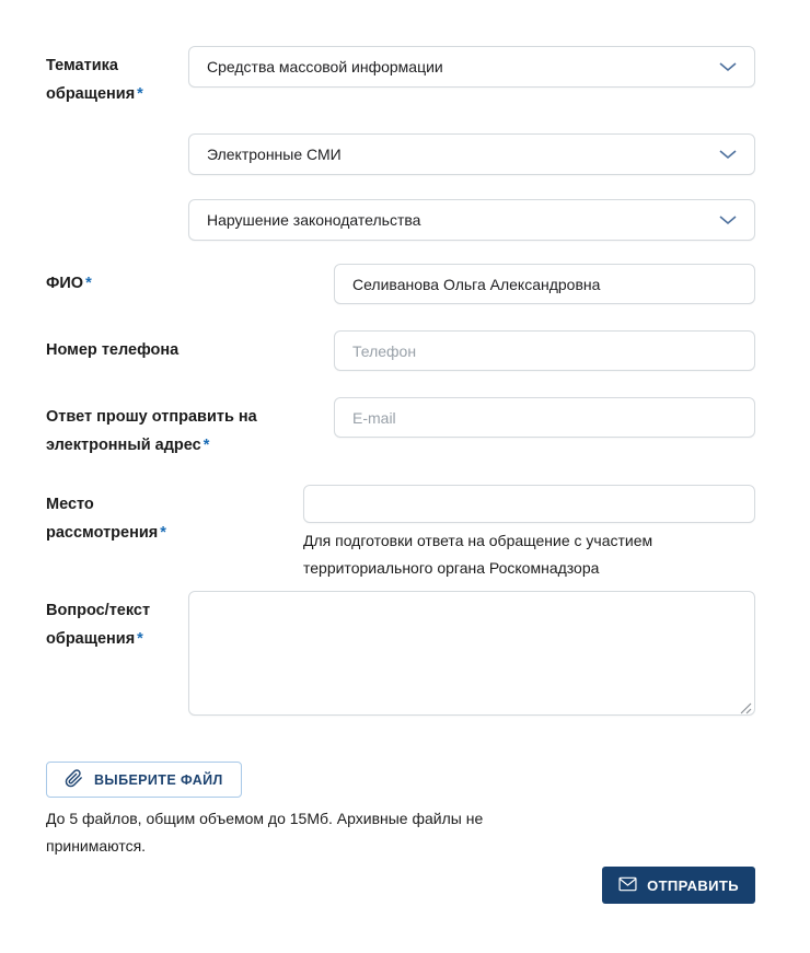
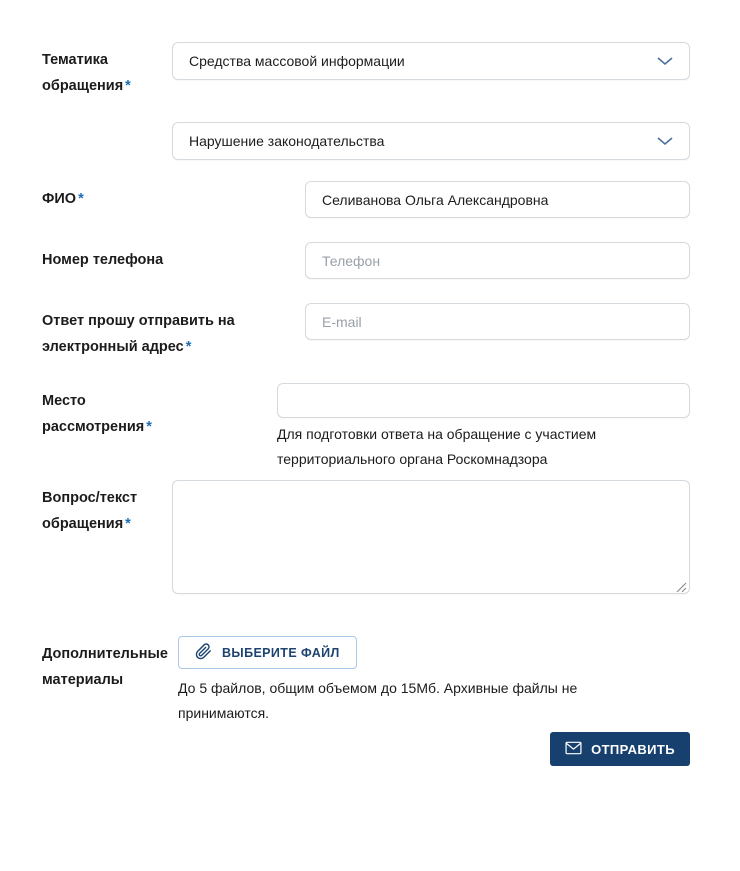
  Тематика обращения *
  Средства массовой информации
- Электронные СМИ
  Нарушение законодательства
  ФИО *
  Селиванова Ольга Александровна
  Номер телефона
  Телефон
  Ответ прошу отправить на электронный адрес *
  E-mail
  Место рассмотрения *
  Для подготовки ответа на обращение с участием территориального органа Роскомнадзора
  Вопрос/текст обращения *
+ Дополнительные материалы
  ВЫБЕРИТЕ ФАЙЛ
  До 5 файлов, общим объемом до 15Мб. Архивные файлы не принимаются.
  ОТПРАВИТЬ
